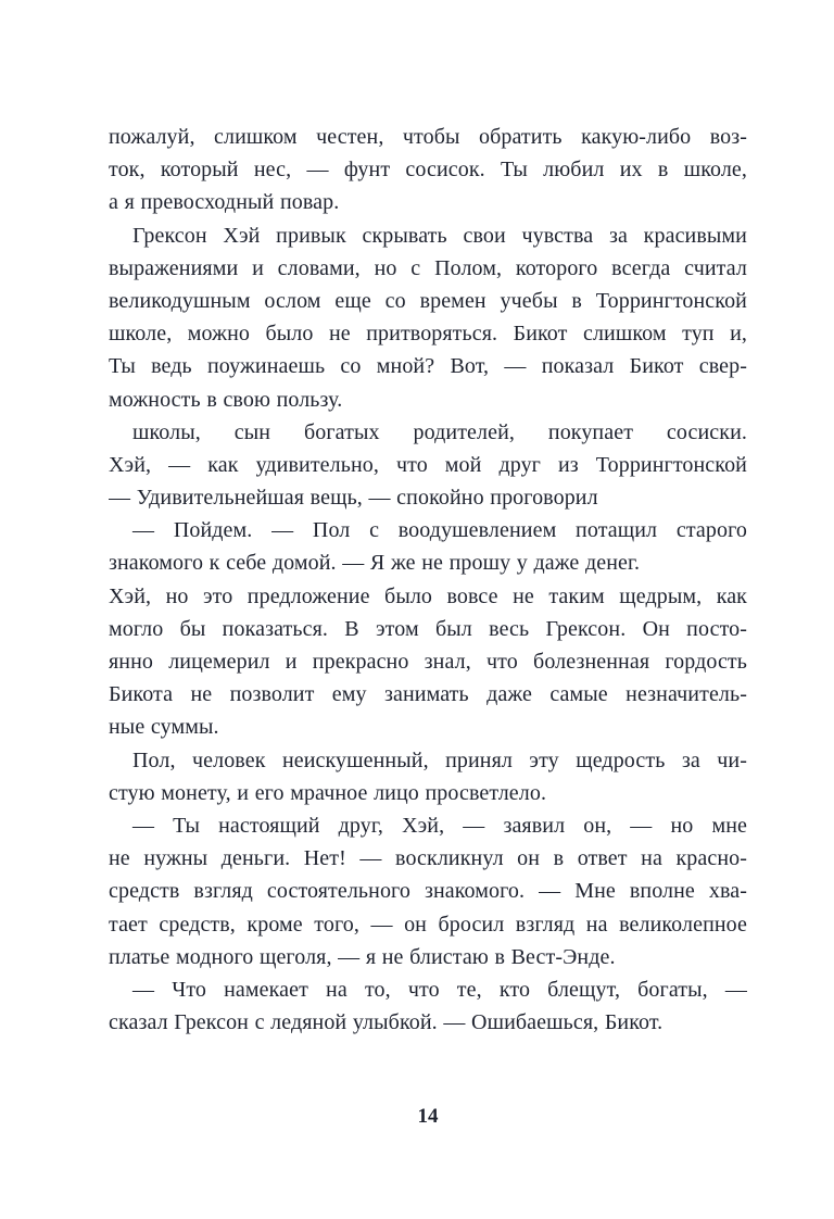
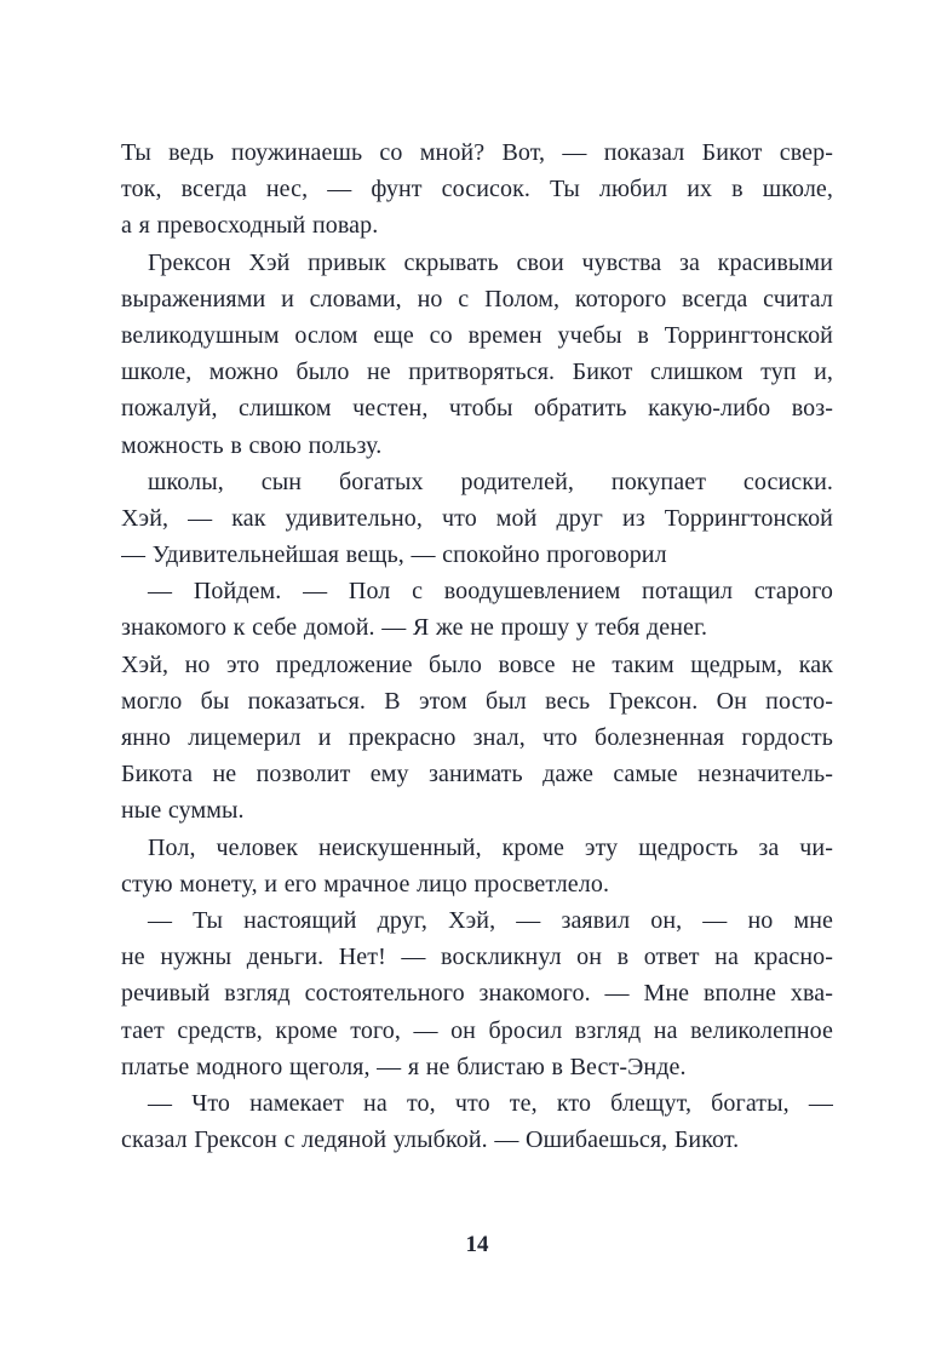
- пожалуй, слишком честен, чтобы обратить какую-либо воз-
+ Ты ведь поужинаешь со мной? Вот, — показал Бикот свер-
- ток, который нес, — фунт сосисок. Ты любил их в школе,
+ ток, всегда нес, — фунт сосисок. Ты любил их в школе,
  а я превосходный повар.
  Грексон Хэй привык скрывать свои чувства за красивыми
  выражениями и словами, но с Полом, которого всегда считал
  великодушным ослом еще со времен учебы в Торрингтонской
  школе, можно было не притворяться. Бикот слишком туп и,
- Ты ведь поужинаешь со мной? Вот, — показал Бикот свер-
+ пожалуй, слишком честен, чтобы обратить какую-либо воз-
  можность в свою пользу.
  школы, сын богатых родителей, покупает сосиски.
  Хэй, — как удивительно, что мой друг из Торрингтонской
  — Удивительнейшая вещь, — спокойно проговорил
  — Пойдем. — Пол с воодушевлением потащил старого
- знакомого к себе домой. — Я же не прошу у даже денег.
+ знакомого к себе домой. — Я же не прошу у тебя денег.
  Хэй, но это предложение было вовсе не таким щедрым, как
  могло бы показаться. В этом был весь Грексон. Он посто-
  янно лицемерил и прекрасно знал, что болезненная гордость
  Бикота не позволит ему занимать даже самые незначитель-
  ные суммы.
- Пол, человек неискушенный, принял эту щедрость за чи-
+ Пол, человек неискушенный, кроме эту щедрость за чи-
  стую монету, и его мрачное лицо просветлело.
  — Ты настоящий друг, Хэй, — заявил он, — но мне
  не нужны деньги. Нет! — воскликнул он в ответ на красно-
- средств взгляд состоятельного знакомого. — Мне вполне хва-
+ речивый взгляд состоятельного знакомого. — Мне вполне хва-
  тает средств, кроме того, — он бросил взгляд на великолепное
  платье модного щеголя, — я не блистаю в Вест-Энде.
  — Что намекает на то, что те, кто блещут, богаты, —
  сказал Грексон с ледяной улыбкой. — Ошибаешься, Бикот.
  14
